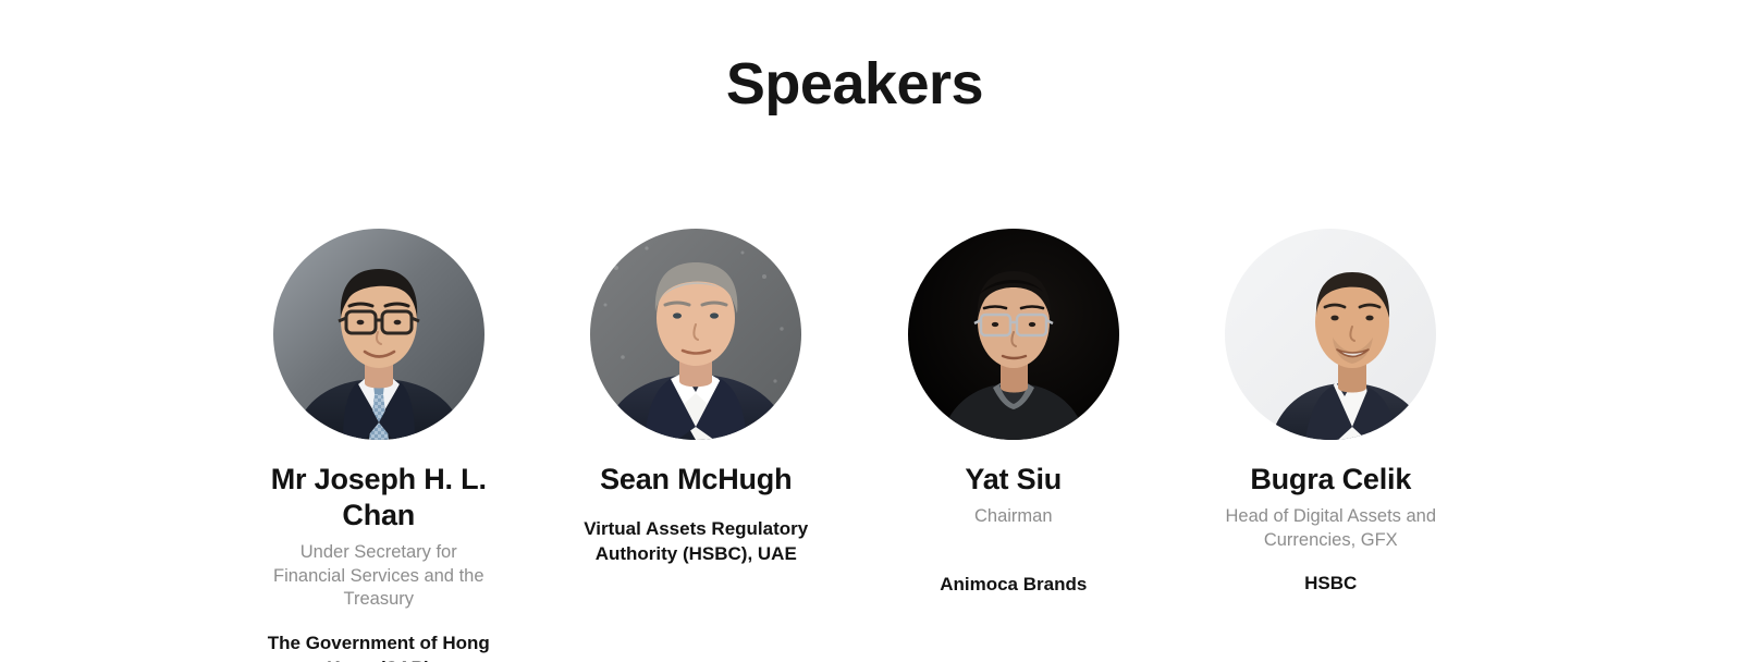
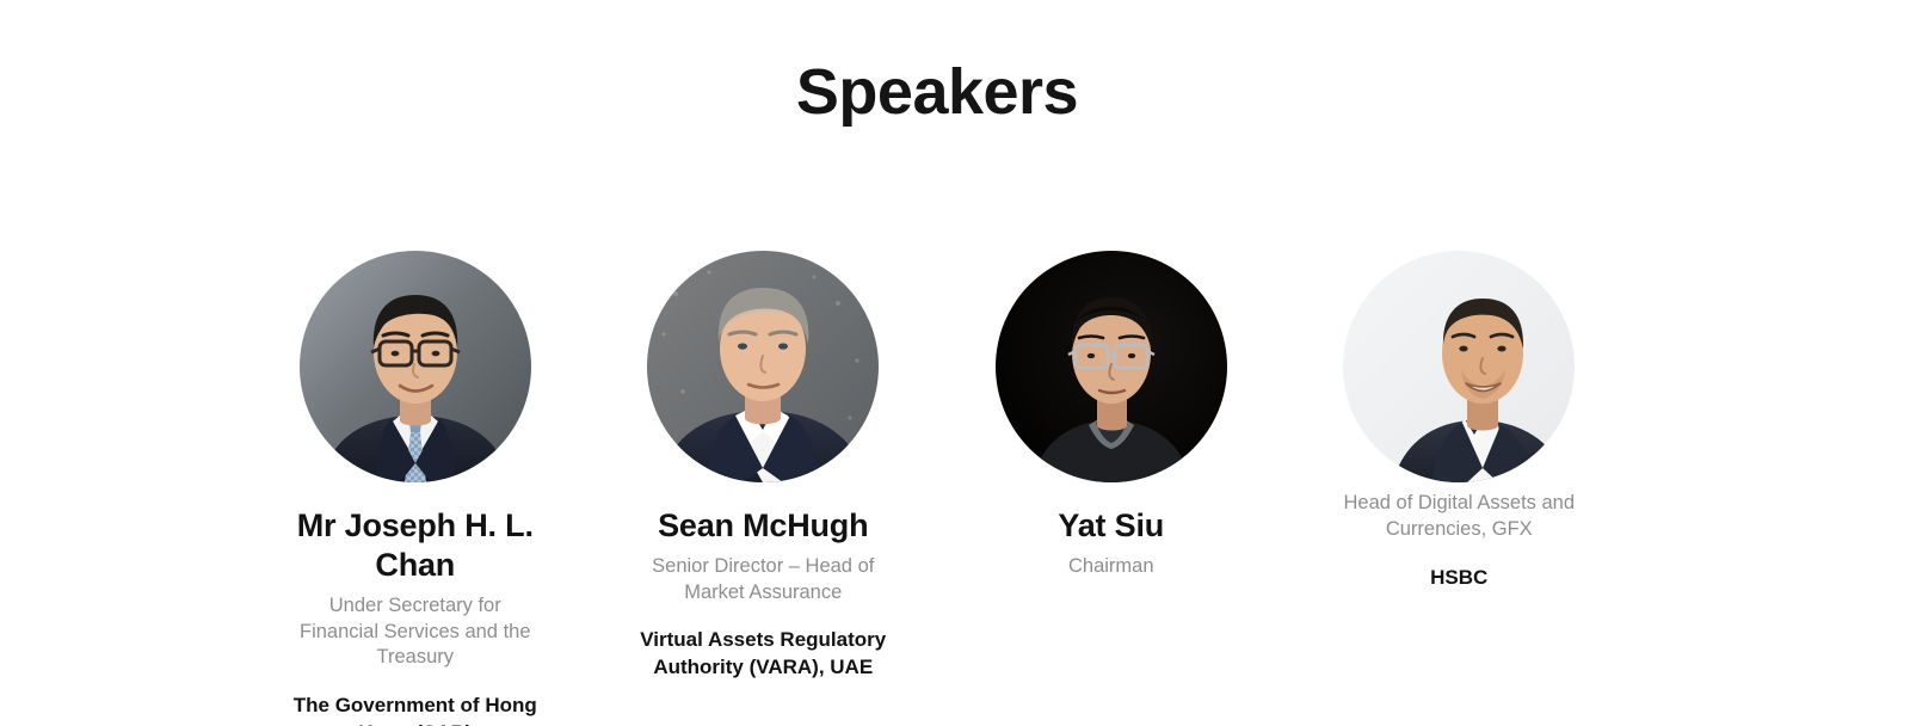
  Speakers
  Mr Joseph H. L. Chan
  Under Secretary for Financial Services and the Treasury
  Sean McHugh
+ Senior Director – Head of Market Assurance
- Virtual Assets Regulatory Authority (HSBC), UAE
+ Virtual Assets Regulatory Authority (VARA), UAE
  Yat Siu
  Chairman
- Animoca Brands
- Bugra Celik
  Head of Digital Assets and Currencies, GFX
  HSBC
